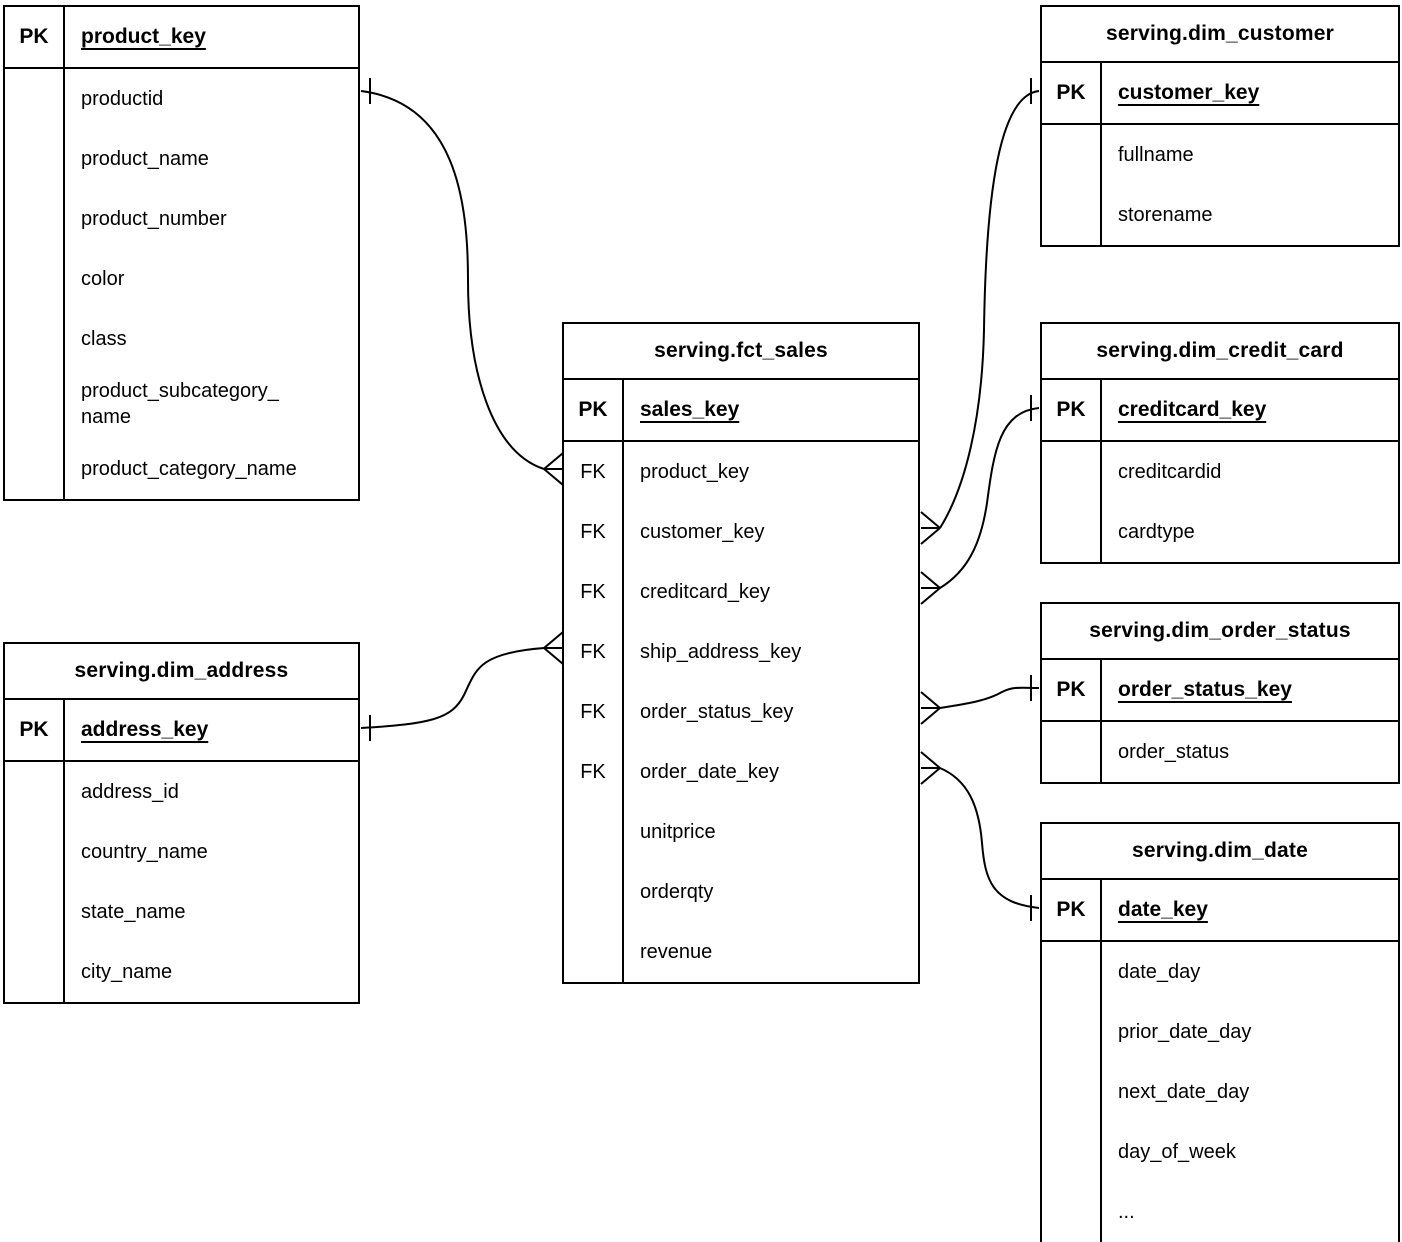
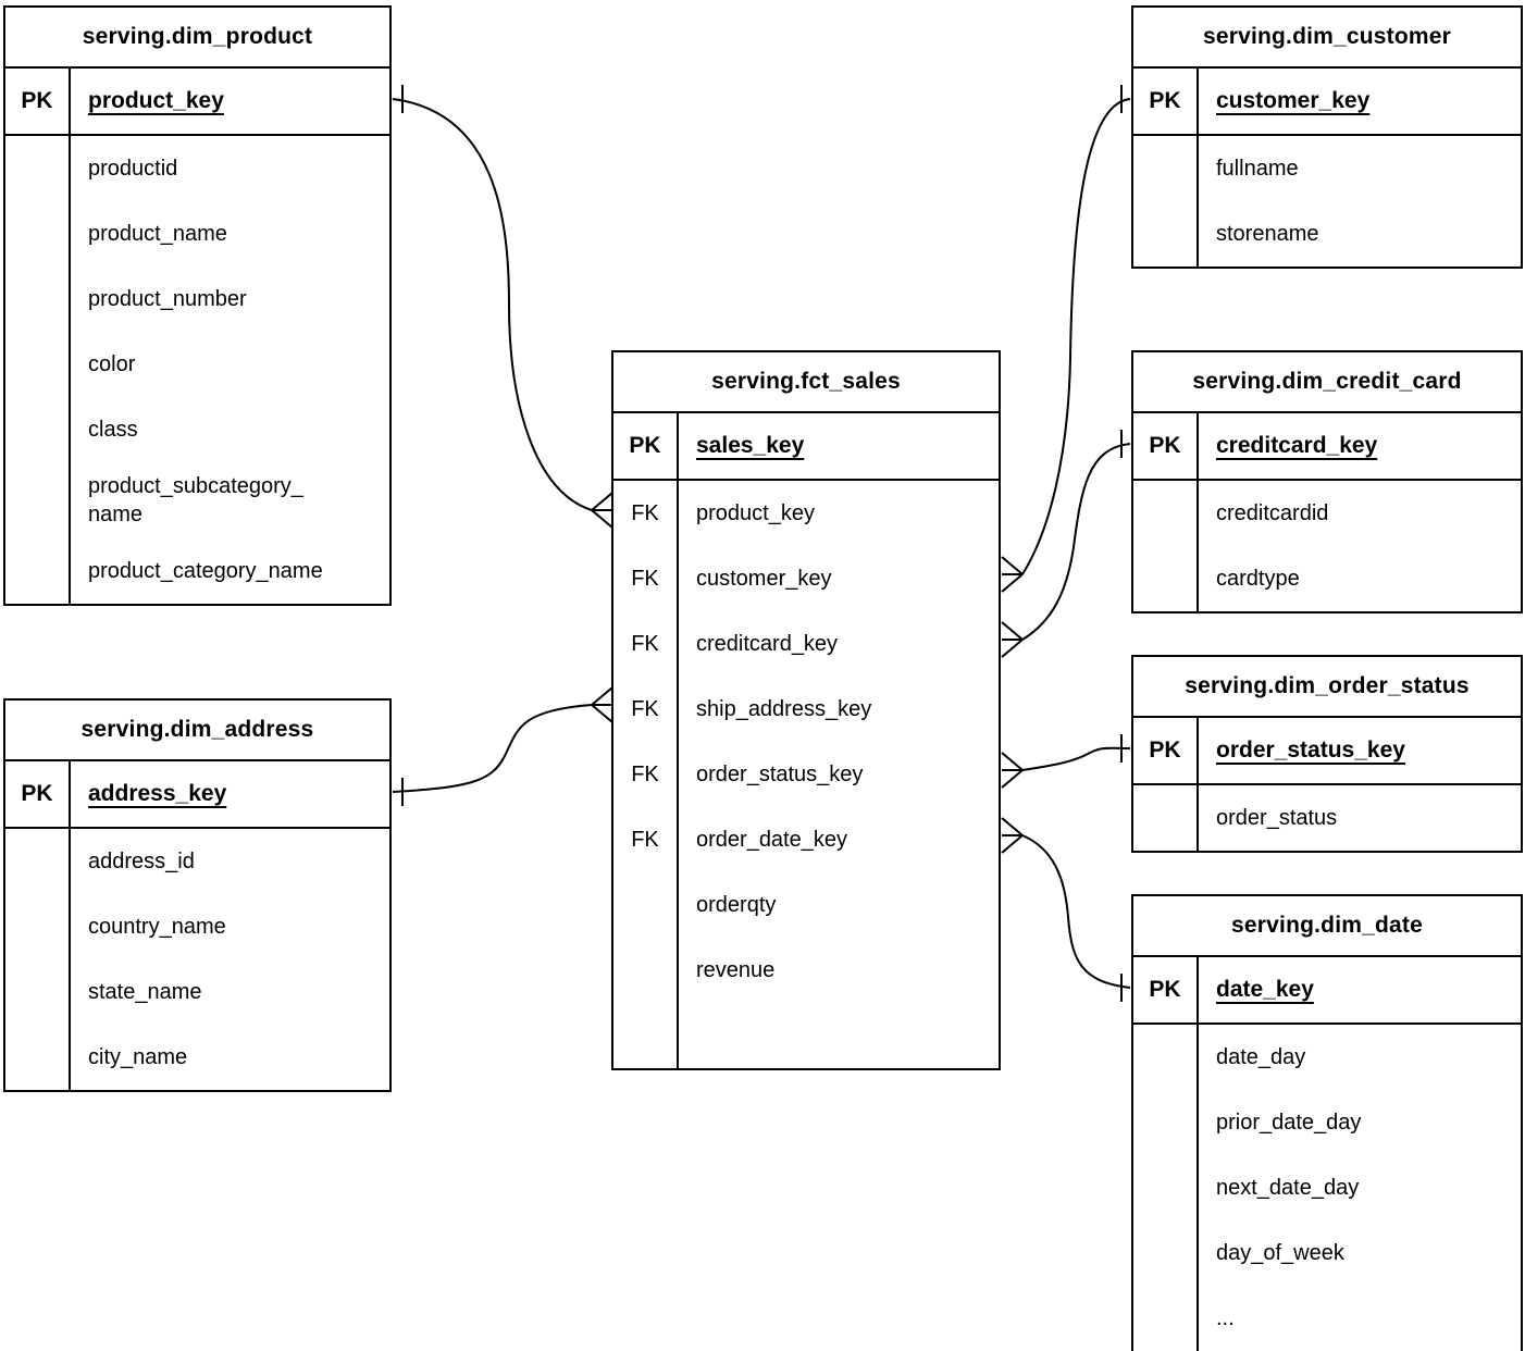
+ serving.dim_product
  PK
  product_key
  productid
  product_name
  product_number
  color
  class
  product_subcategory_
  name
  product_category_name
  serving.dim_address
  PK
  address_key
  address_id
  country_name
  state_name
  city_name
  serving.fct_sales
  PK
  sales_key
  FK
  FK
  FK
  FK
  FK
  FK
  product_key
  customer_key
  creditcard_key
  ship_address_key
  order_status_key
  order_date_key
- unitprice
  orderqty
  revenue
  serving.dim_customer
  PK
  customer_key
  fullname
  storename
  serving.dim_credit_card
  PK
  creditcard_key
  creditcardid
  cardtype
  serving.dim_order_status
  PK
  order_status_key
  order_status
  serving.dim_date
  PK
  date_key
  date_day
  prior_date_day
  next_date_day
  day_of_week
  ...
